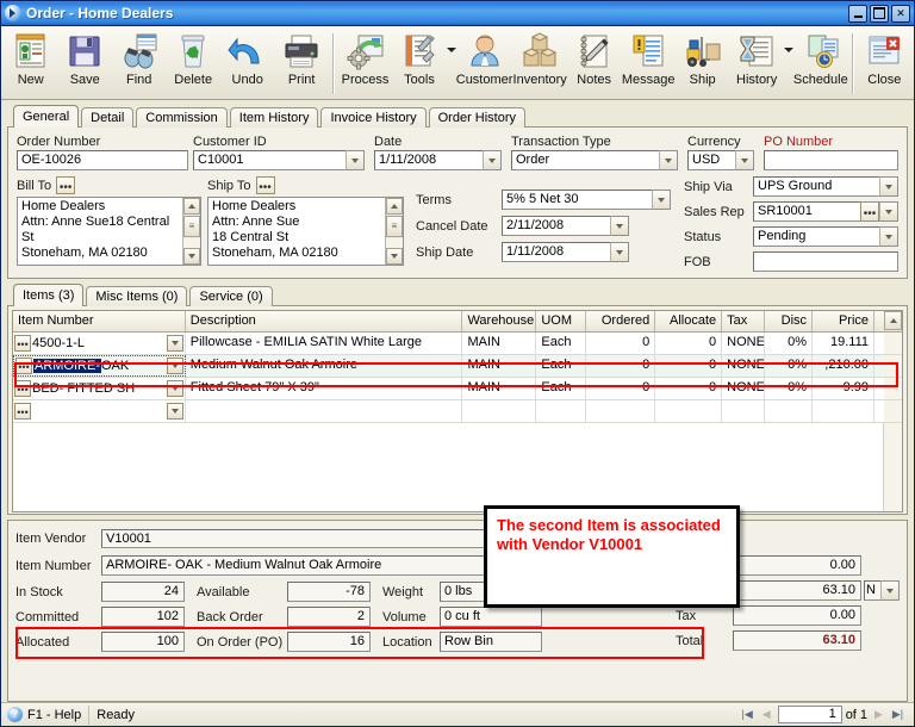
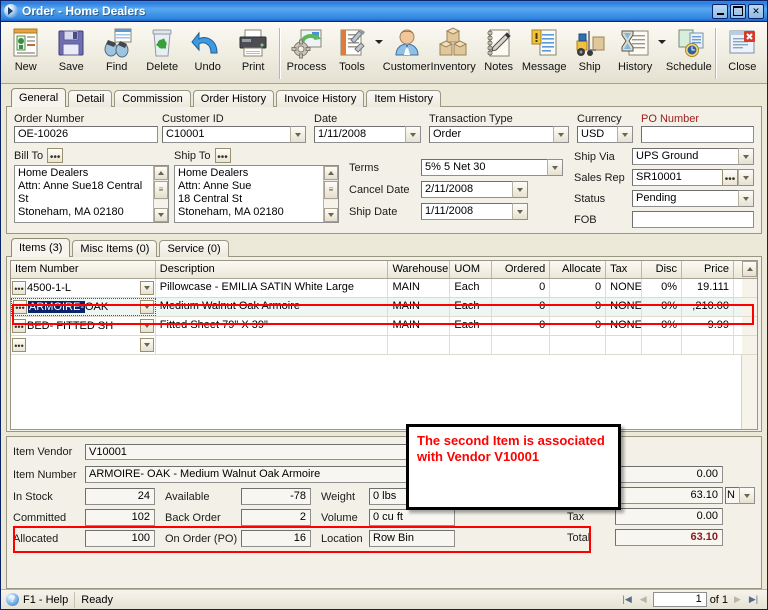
  Order - Home Dealers
  ✕
  New
  Save
  Find
  Delete
  Undo
  Print
  Process
  Tools
  Customer
  Inventory
  Notes
  Message
  Ship
  History
  Schedule
  Close
  General
  Detail
  Commission
- Item History
+ Order History
  Invoice History
- Order History
+ Item History
  Order Number
  OE-10026
  Customer ID
  C10001
  Date
  1/11/2008
  Transaction Type
  Order
  Currency
  USD
  PO Number
  Bill To
  •••
  Home Dealers
  Attn: Anne Sue18 Central St
  Stoneham, MA 02180
  ≡
  Ship To
  •••
  Home Dealers
  Attn: Anne Sue
  18 Central St
  Stoneham, MA 02180
  ≡
  Terms
  5% 5 Net 30
  Cancel Date
  2/11/2008
  Ship Date
  1/11/2008
  Ship Via
  UPS Ground
  Sales Rep
  SR10001
  •••
  Status
  Pending
  FOB
  Items (3)
  Misc Items (0)
  Service (0)
  Item Number
  Description
  Warehouse
  UOM
  Ordered
  Allocate
  Tax
  Disc
  Price
  •••
  4500-1-L
  Pillowcase - EMILIA SATIN White Large
  MAIN
  Each
  0
  0
  NONE
  0%
  19.111
  •••
  ARMOIRE-OAK
  Medium Walnut Oak Armoire
  MAIN
  Each
  0
  0
  NONE
  0%
  ,210.00
  •••
  BED- FITTED SH
  Fitted Sheet 79" X 39"
  MAIN
  Each
  0
  0
  NONE
  0%
  9.99
  •••
  Item Vendor
  V10001
  Item Number
  ARMOIRE- OAK - Medium Walnut Oak Armoire
  In Stock
  24
  Available
  -78
  Weight
  0 lbs
  Committed
  102
  Back Order
  2
  Volume
  0 cu ft
  Allocated
  100
  On Order (PO)
  16
  Location
  Row Bin
  0.00
  63.10
  N
  Tax
  0.00
  Total
  63.10
  The second Item is associated with Vendor V10001
  ?
  F1 - Help
  Ready
  |◀
  ◀
  1
  of
  1
  ▶
  ▶|
